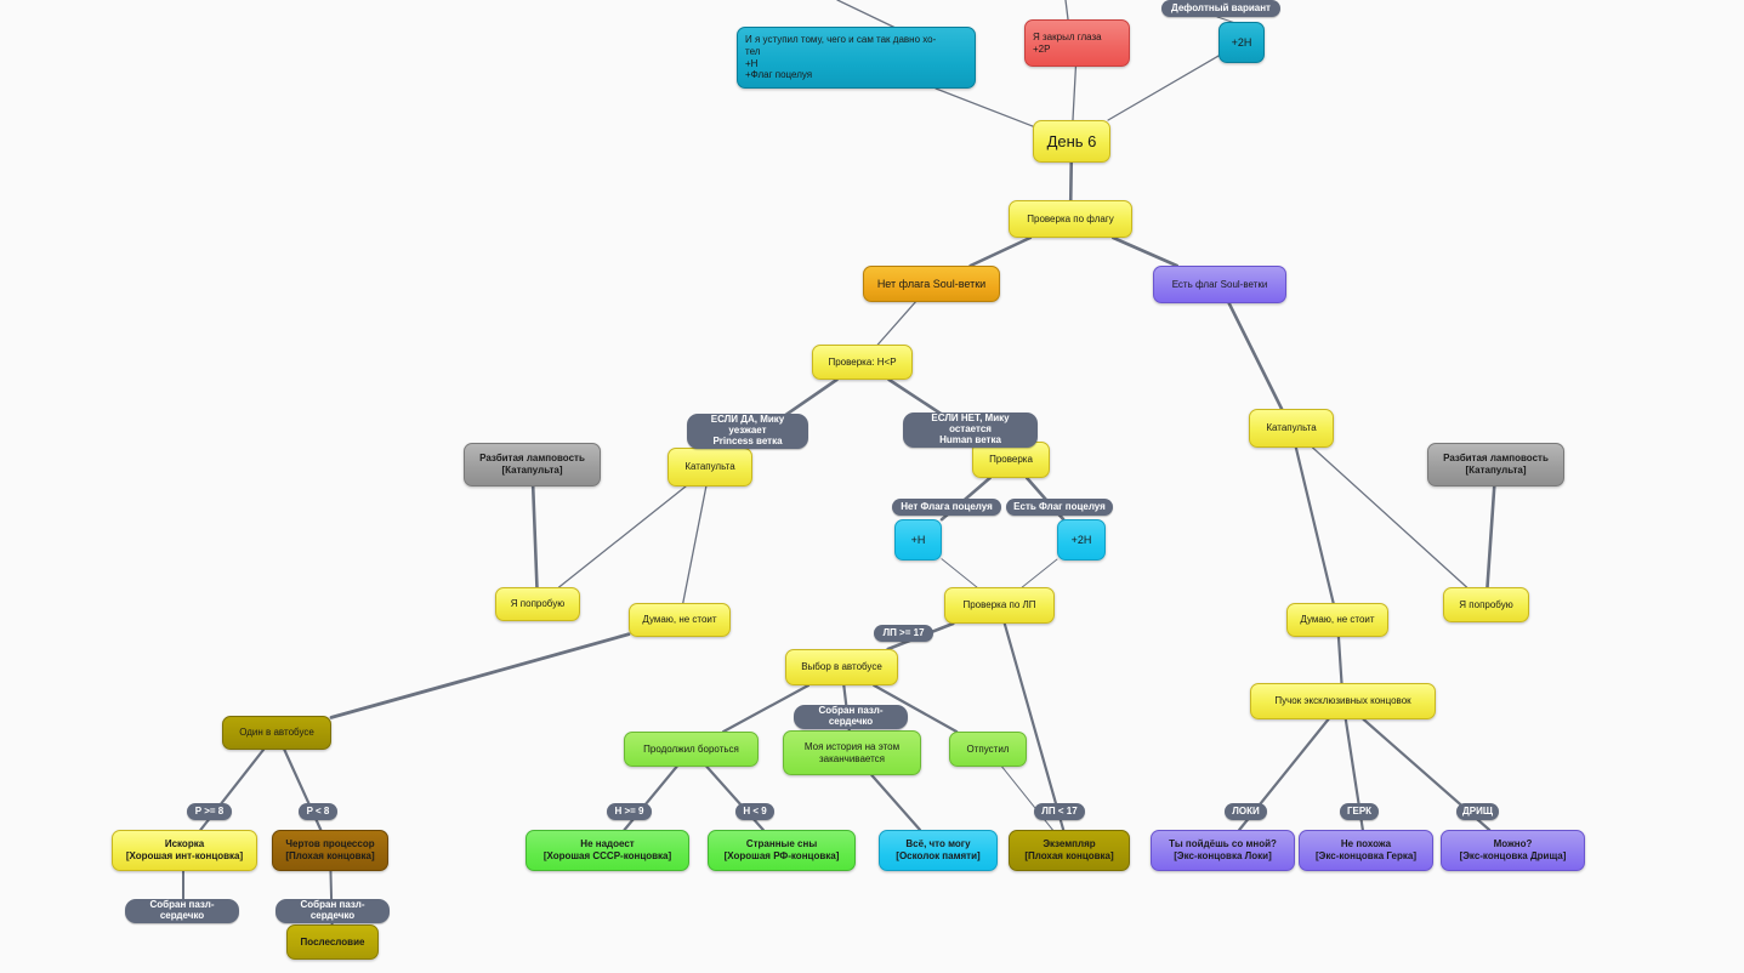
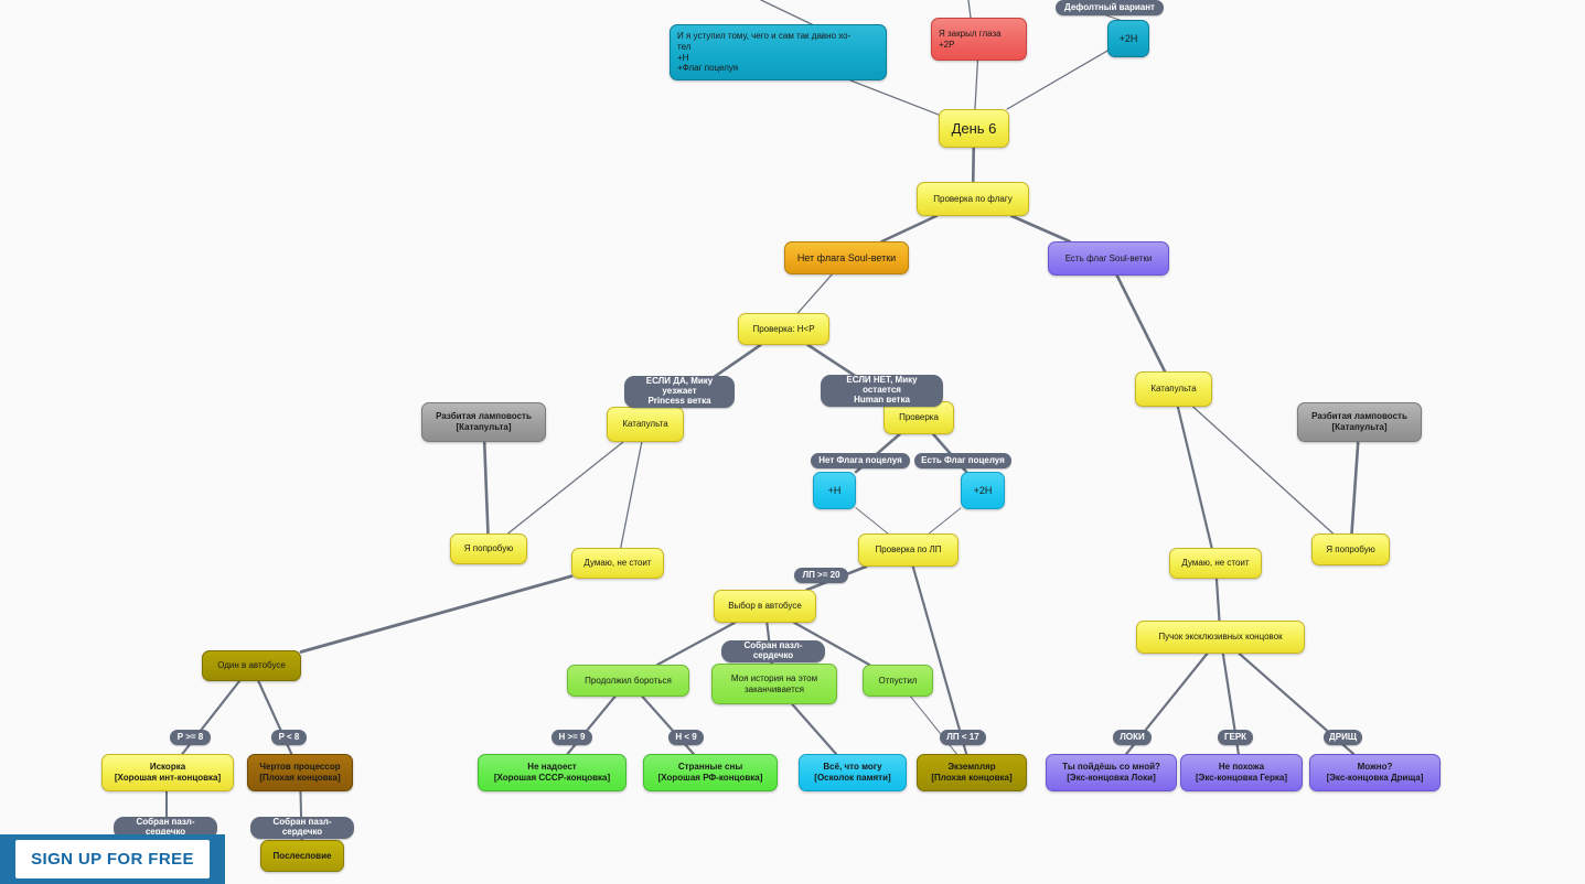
  И я уступил тому, чего и сам так давно хо-
  тел
  +H
  +Флаг поцелуя
  Я закрыл глаза
  +2P
  +2H
  День 6
  Проверка по флагу
  Нет флага Soul-ветки
  Есть флаг Soul-ветки
  Проверка: H<P
  Разбитая ламповость
  [Катапульта]
  Катапульта
  Проверка
  Катапульта
  Разбитая ламповость
  [Катапульта]
  +H
  +2H
  Я попробую
  Думаю, не стоит
  Думаю, не стоит
  Я попробую
  Проверка по ЛП
  Пучок эксклюзивных концовок
  Выбор в автобусе
  Один в автобусе
  Продолжил бороться
  Моя история на этом
  заканчивается
  Отпустил
  Искорка
  [Хорошая инт-концовка]
  Чертов процессор
  [Плохая концовка]
  Не надоест
  [Хорошая СССР-концовка]
  Странные сны
  [Хорошая РФ-концовка]
  Всё, что могу
  [Осколок памяти]
  Экземпляр
  [Плохая концовка]
  Ты пойдёшь со мной?
  [Экс-концовка Локи]
  Не похожа
  [Экс-концовка Герка]
  Можно?
  [Экс-концовка Дрища]
  Послесловие
  Дефолтный вариант
  ЕСЛИ ДА, Мику уезжает
  Princess ветка
  ЕСЛИ НЕТ, Мику остается
  Human ветка
  Нет Флага поцелуя
  Есть Флаг поцелуя
- ЛП >= 17
+ ЛП >= 20
  Собран пазл-сердечко
  P >= 8
  P < 8
  H >= 9
  H < 9
  ЛП < 17
  ЛОКИ
  ГЕРК
  ДРИЩ
  Собран пазл-сердечко
  Собран пазл-сердечко
+ SIGN UP FOR FREE
